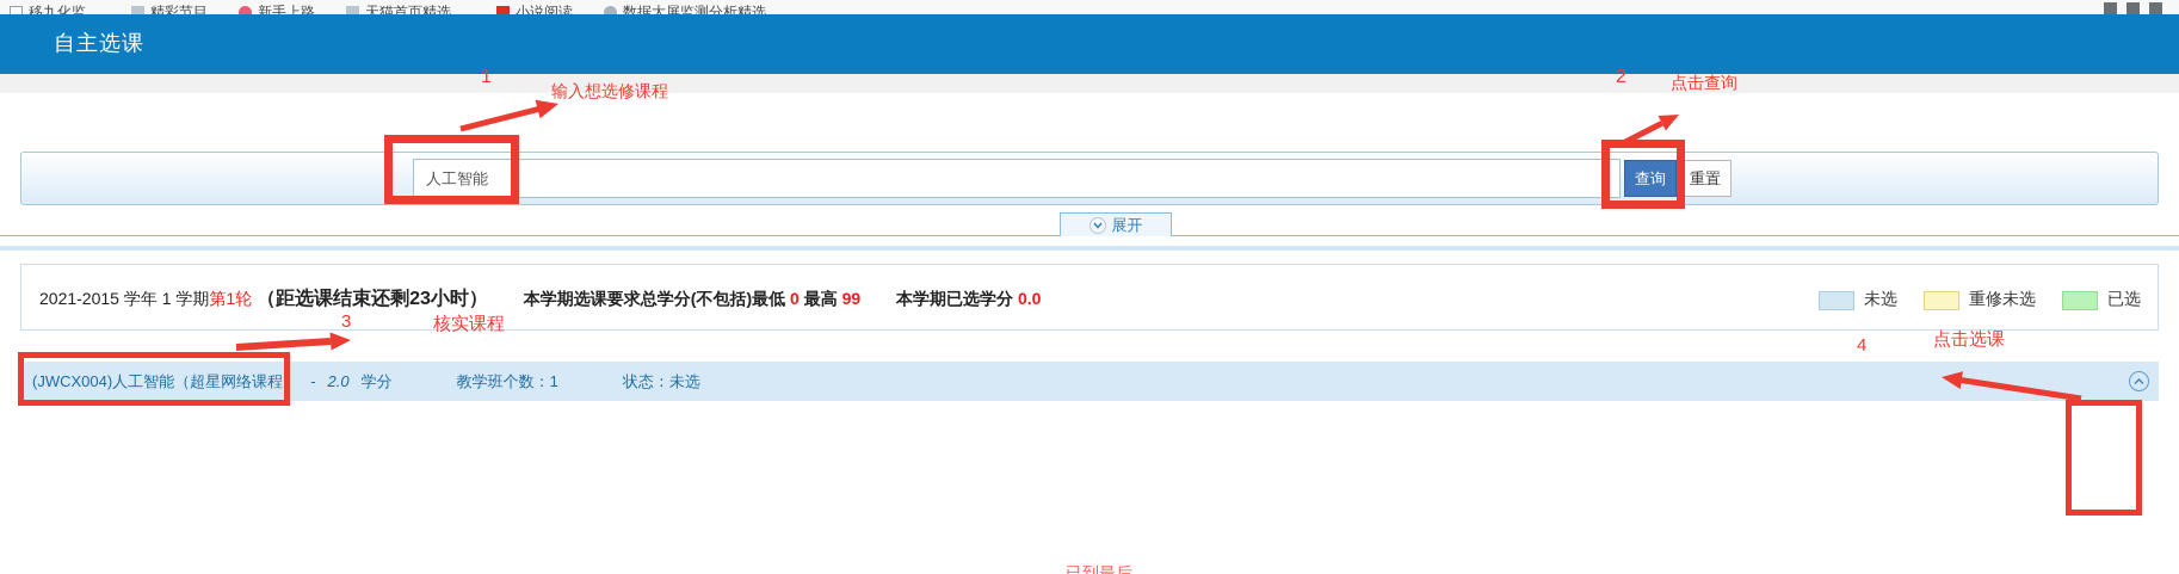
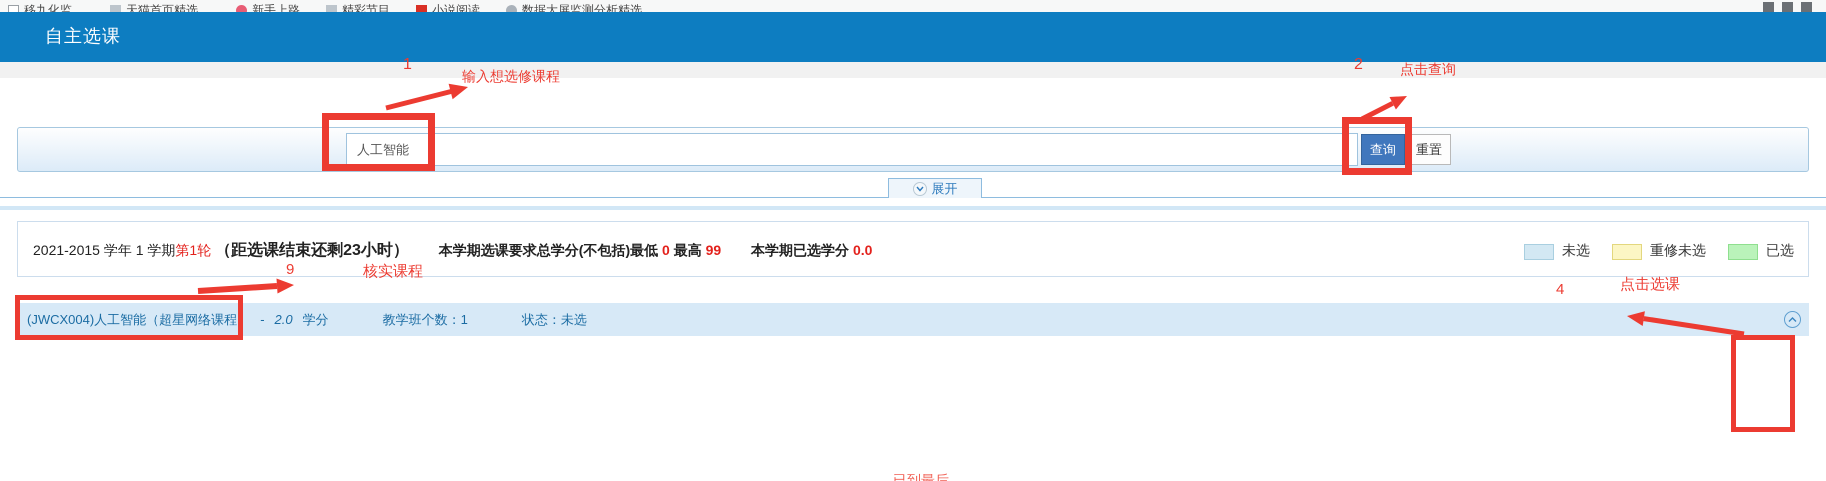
  移九化监…
- 精彩节目
+ 天猫首页精选…
  新手上路
- 天猫首页精选…
+ 精彩节目
  小说阅读
  数据大屏监测分析精选…
  自主选课
  人工智能
  查询
  重置
  展开
  2021-2015 学年 1 学期第1轮 （距选课结束还剩23小时） 本学期选课要求总学分(不包括)最低 0 最高 99 本学期已选学分 0.0
  未选
  重修未选
  已选
  (JWCX004)人工智能（超星网络课程）
  -
  2.0
  学分
  教学班个数：1
  状态：未选
  已到最后
  1
  输入想选修课程
  2
  点击查询
- 3
+ 9
  核实课程
  4
  点击选课
